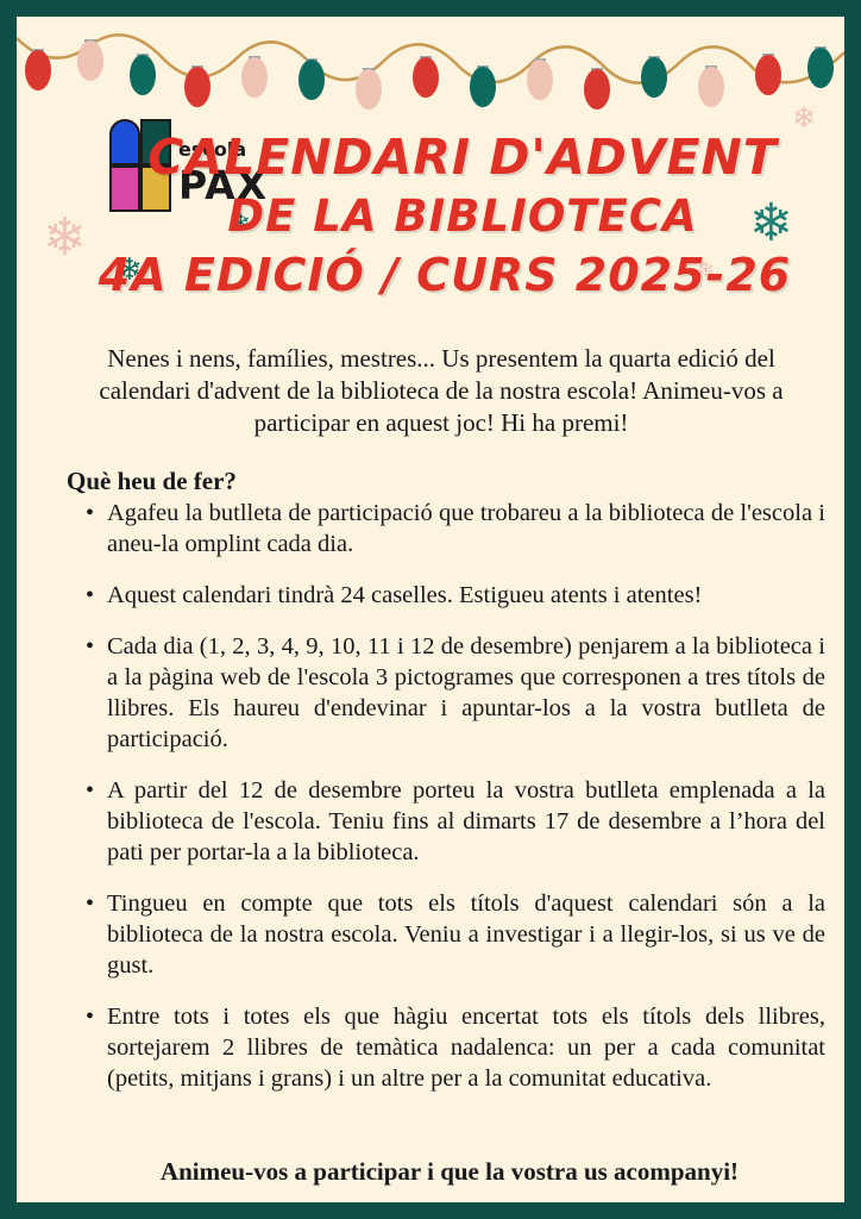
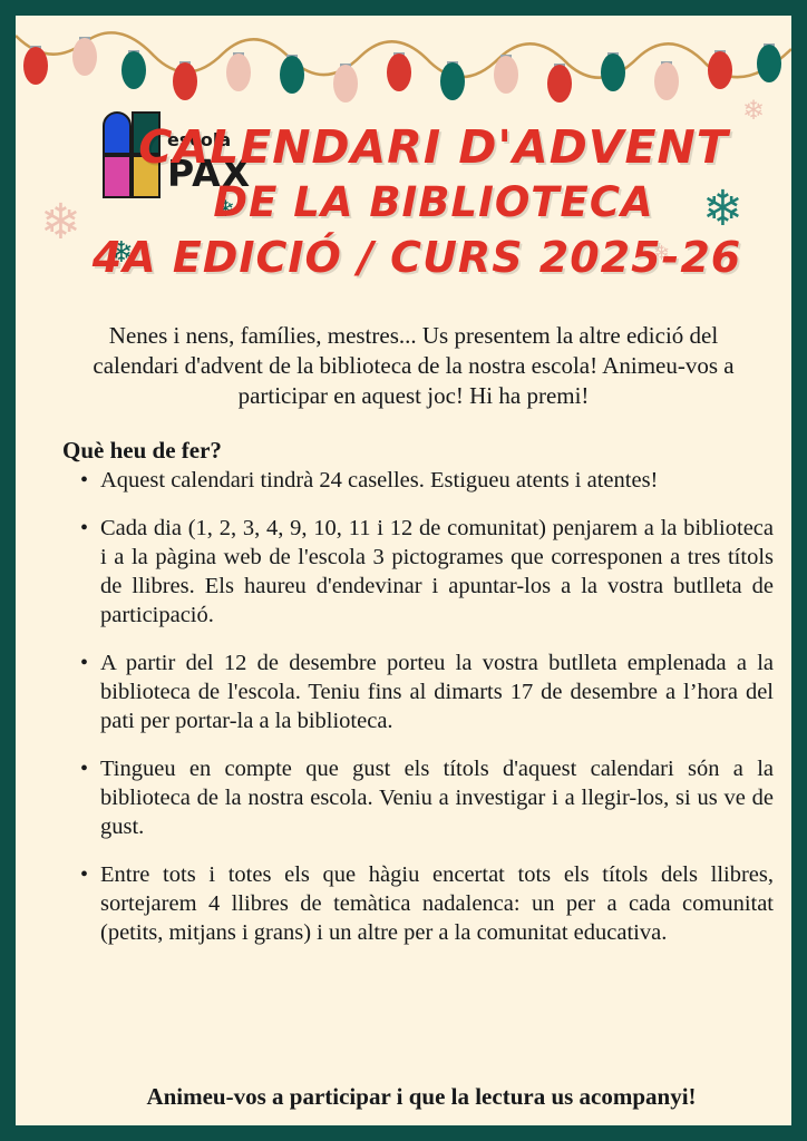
  ❄
  ❄
  ❄
  ❄
  ❄
  ❄
  escola
  PAX
  CALENDARI D'ADVENT
  DE LA BIBLIOTECA
  4A EDICIÓ / CURS 2025-26
- Nenes i nens, famílies, mestres... Us presentem la quarta edició del calendari d'advent de la biblioteca de la nostra escola! Animeu-vos a participar en aquest joc! Hi ha premi!
+ Nenes i nens, famílies, mestres... Us presentem la altre edició del calendari d'advent de la biblioteca de la nostra escola! Animeu-vos a participar en aquest joc! Hi ha premi!
  Què heu de fer?
- Agafeu la butlleta de participació que trobareu a la biblioteca de l'escola i aneu-la omplint cada dia.
  Aquest calendari tindrà 24 caselles. Estigueu atents i atentes!
- Cada dia (1, 2, 3, 4, 9, 10, 11 i 12 de desembre) penjarem a la biblioteca i a la pàgina web de l'escola 3 pictogrames que corresponen a tres títols de llibres. Els haureu d'endevinar i apuntar-los a la vostra butlleta de participació.
+ Cada dia (1, 2, 3, 4, 9, 10, 11 i 12 de comunitat) penjarem a la biblioteca i a la pàgina web de l'escola 3 pictogrames que corresponen a tres títols de llibres. Els haureu d'endevinar i apuntar-los a la vostra butlleta de participació.
  A partir del 12 de desembre porteu la vostra butlleta emplenada a la biblioteca de l'escola. Teniu fins al dimarts 17 de desembre a l’hora del pati per portar-la a la biblioteca.
- Tingueu en compte que tots els títols d'aquest calendari són a la biblioteca de la nostra escola. Veniu a investigar i a llegir-los, si us ve de gust.
+ Tingueu en compte que gust els títols d'aquest calendari són a la biblioteca de la nostra escola. Veniu a investigar i a llegir-los, si us ve de gust.
- Entre tots i totes els que hàgiu encertat tots els títols dels llibres, sortejarem 2 llibres de temàtica nadalenca: un per a cada comunitat (petits, mitjans i grans) i un altre per a la comunitat educativa.
+ Entre tots i totes els que hàgiu encertat tots els títols dels llibres, sortejarem 4 llibres de temàtica nadalenca: un per a cada comunitat (petits, mitjans i grans) i un altre per a la comunitat educativa.
- Animeu-vos a participar i que la vostra us acompanyi!
+ Animeu-vos a participar i que la lectura us acompanyi!
